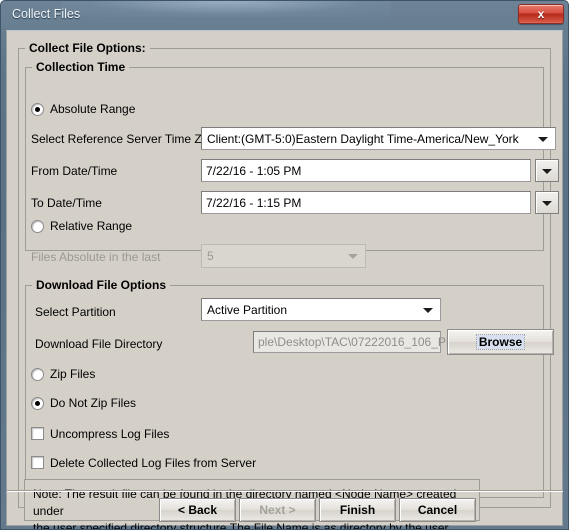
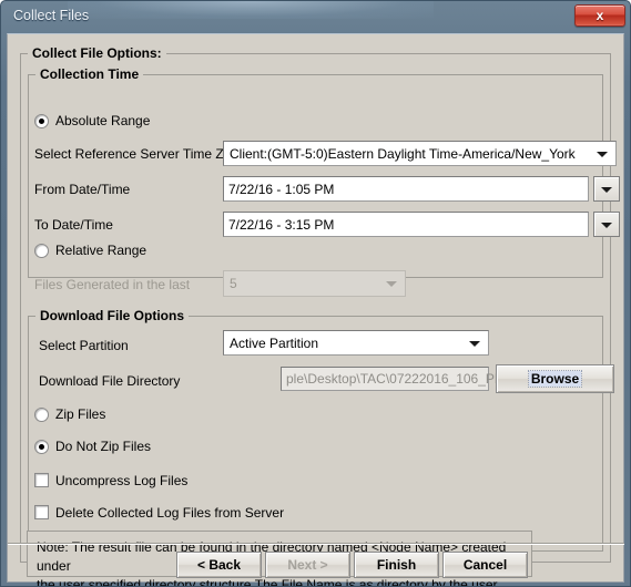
  Collect Files
  x
  Collect File Options:
  Collection Time
  Absolute Range
  Select Reference Server Time Z
  Client:(GMT-5:0)Eastern Daylight Time-America/New_York
  From Date/Time
  7/22/16 - 1:05 PM
  To Date/Time
- 7/22/16 - 1:15 PM
+ 7/22/16 - 3:15 PM
  Relative Range
- Files Absolute in the last
+ Files Generated in the last
  5
  Download File Options
  Select Partition
  Active Partition
  Download File Directory
  Browse
  Zip Files
  Do Not Zip Files
  Uncompress Log Files
  Delete Collected Log Files from Server
  Note: The result file can be found in the directory named <Node Name> created under
  the user specified directory structure.The File Name is as directory by the user.
  < Back
  Next >
  Finish
  Cancel
